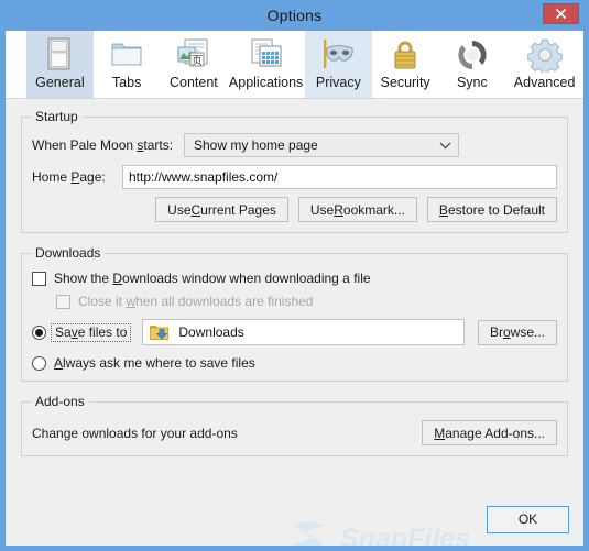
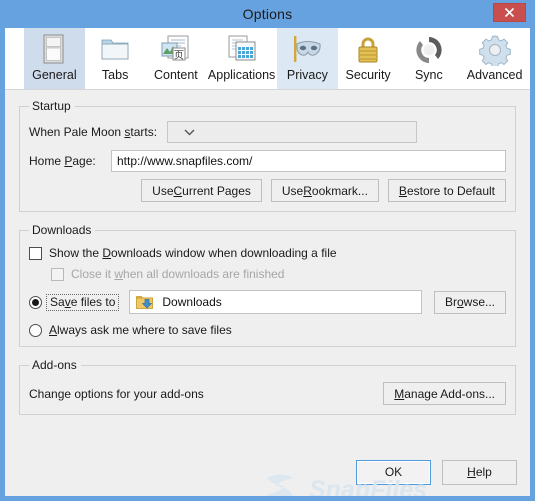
  Options
  General
  Tabs
  页
  Content
  Applications
  Privacy
  Security
  Sync
  Advanced
  SnapFiles
  Startup
  When Pale Moon starts:
- Show my home page
  Home Page:
  http://www.snapfiles.com/
  Use
  C
  urrent Pages
  Use
  R
  ookmark...
  B
  estore to Default
  Downloads
  Show the Downloads window when downloading a file
  Close it when all downloads are finished
  Save files to
  Downloads
  Br
  o
  wse...
  Always ask me where to save files
  Add-ons
- Change ownloads for your add-ons
+ Change options for your add-ons
  M
  anage Add-ons...
  OK
+ H
+ elp
